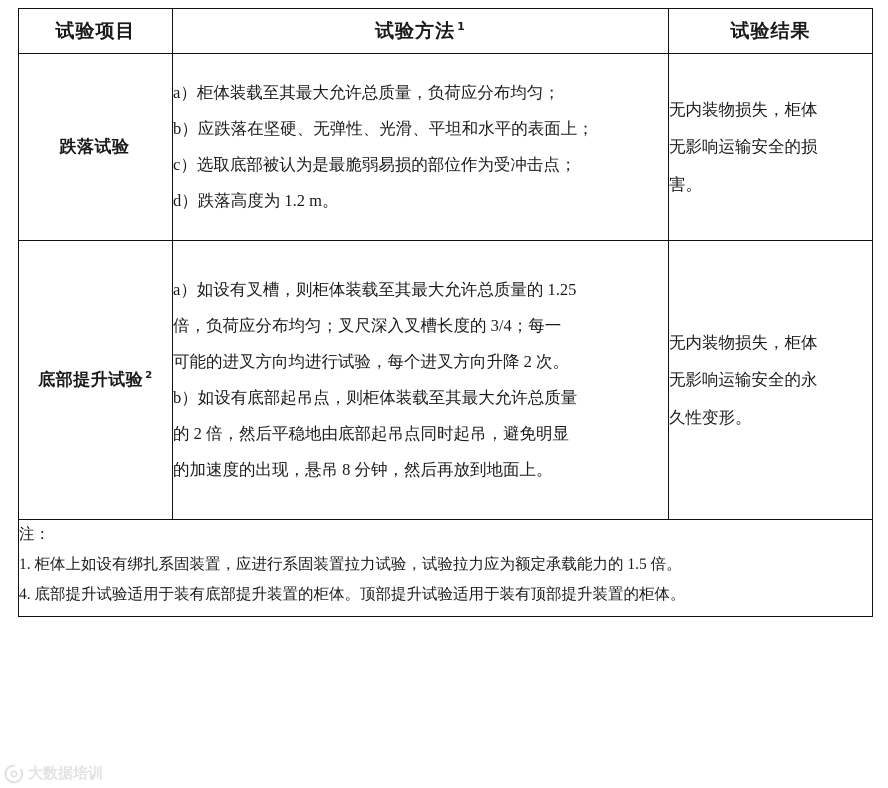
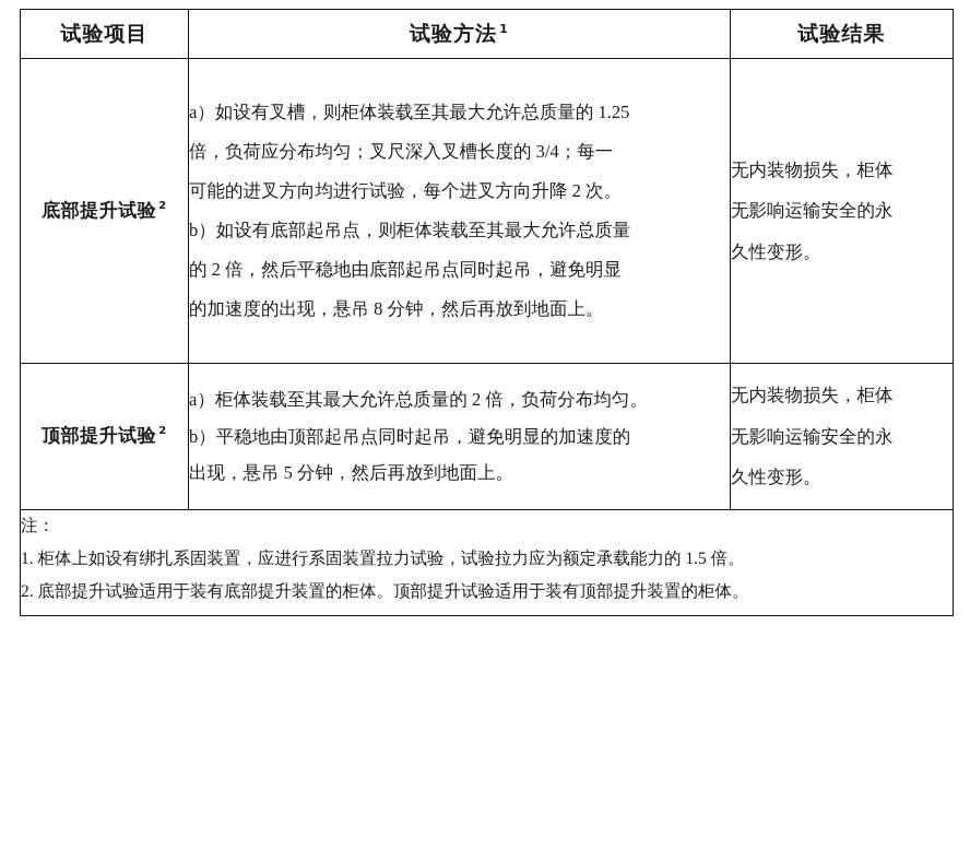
  试验项目	试验方法 1	试验结果
- 跌落试验	a）柜体装载至其最大允许总质量，负荷应分布均匀； b）应跌落在坚硬、无弹性、光滑、平坦和水平的表面上； c）选取底部被认为是最脆弱易损的部位作为受冲击点； d）跌落高度为 1.2 m。	无内装物损失，柜体 无影响运输安全的损 害。
  底部提升试验 2	a）如设有叉槽，则柜体装载至其最大允许总质量的 1.25 倍，负荷应分布均匀；叉尺深入叉槽长度的 3/4；每一 可能的进叉方向均进行试验，每个进叉方向升降 2 次。 b）如设有底部起吊点，则柜体装载至其最大允许总质量 的 2 倍，然后平稳地由底部起吊点同时起吊，避免明显 的加速度的出现，悬吊 8 分钟，然后再放到地面上。	无内装物损失，柜体 无影响运输安全的永 久性变形。
+ 顶部提升试验 2	a）柜体装载至其最大允许总质量的 2 倍，负荷分布均匀。 b）平稳地由顶部起吊点同时起吊，避免明显的加速度的 出现，悬吊 5 分钟，然后再放到地面上。	无内装物损失，柜体 无影响运输安全的永 久性变形。
- 注： 1. 柜体上如设有绑扎系固装置，应进行系固装置拉力试验，试验拉力应为额定承载能力的 1.5 倍。 4. 底部提升试验适用于装有底部提升装置的柜体。顶部提升试验适用于装有顶部提升装置的柜体。
+ 注： 1. 柜体上如设有绑扎系固装置，应进行系固装置拉力试验，试验拉力应为额定承载能力的 1.5 倍。 2. 底部提升试验适用于装有底部提升装置的柜体。顶部提升试验适用于装有顶部提升装置的柜体。
- 大数据培训
